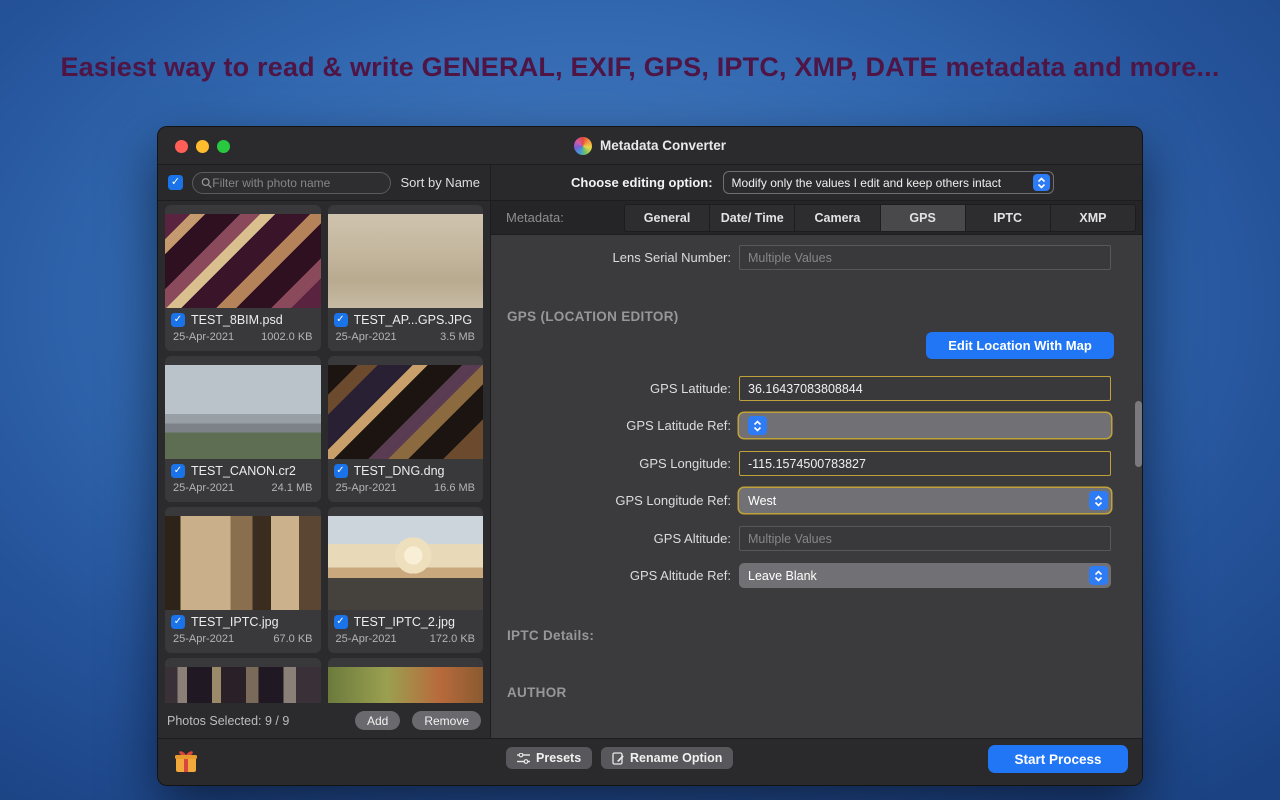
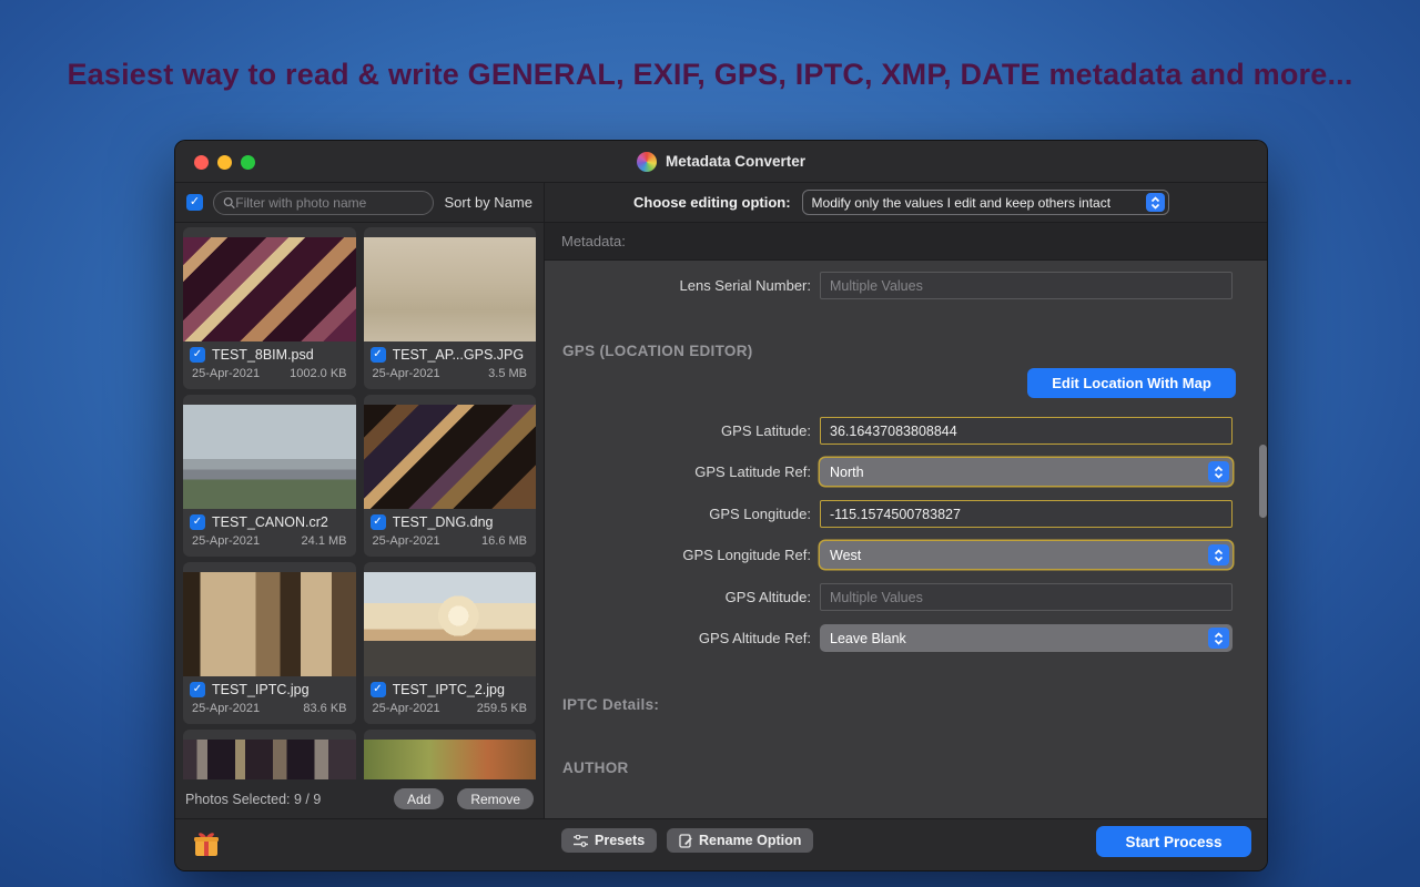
  Easiest way to read & write GENERAL, EXIF, GPS, IPTC, XMP, DATE metadata and more...
  Metadata Converter
  ✓
  Filter with photo name
  Sort by Name
  Choose editing option:
  Modify only the values I edit and keep others intact
  ✓
  TEST_8BIM.psd
  25-Apr-2021
  1002.0 KB
  ✓
  TEST_AP...GPS.JPG
  25-Apr-2021
  3.5 MB
  ✓
  TEST_CANON.cr2
  25-Apr-2021
  24.1 MB
  ✓
  TEST_DNG.dng
  25-Apr-2021
  16.6 MB
  ✓
  TEST_IPTC.jpg
  25-Apr-2021
- 67.0 KB
+ 83.6 KB
  ✓
  TEST_IPTC_2.jpg
  25-Apr-2021
- 172.0 KB
+ 259.5 KB
  Photos Selected: 9 / 9
  Add
  Remove
  Metadata:
- General
- Date/ Time
- Camera
- GPS
- IPTC
- XMP
  Lens Serial Number:
  Multiple Values
  GPS (LOCATION EDITOR)
  Edit Location With Map
  GPS Latitude:
  36.16437083808844
  GPS Latitude Ref:
+ North
  GPS Longitude:
  -115.1574500783827
  GPS Longitude Ref:
  West
  GPS Altitude:
  Multiple Values
  GPS Altitude Ref:
  Leave Blank
  IPTC Details:
  AUTHOR
  Presets
  Rename Option
  Start Process
